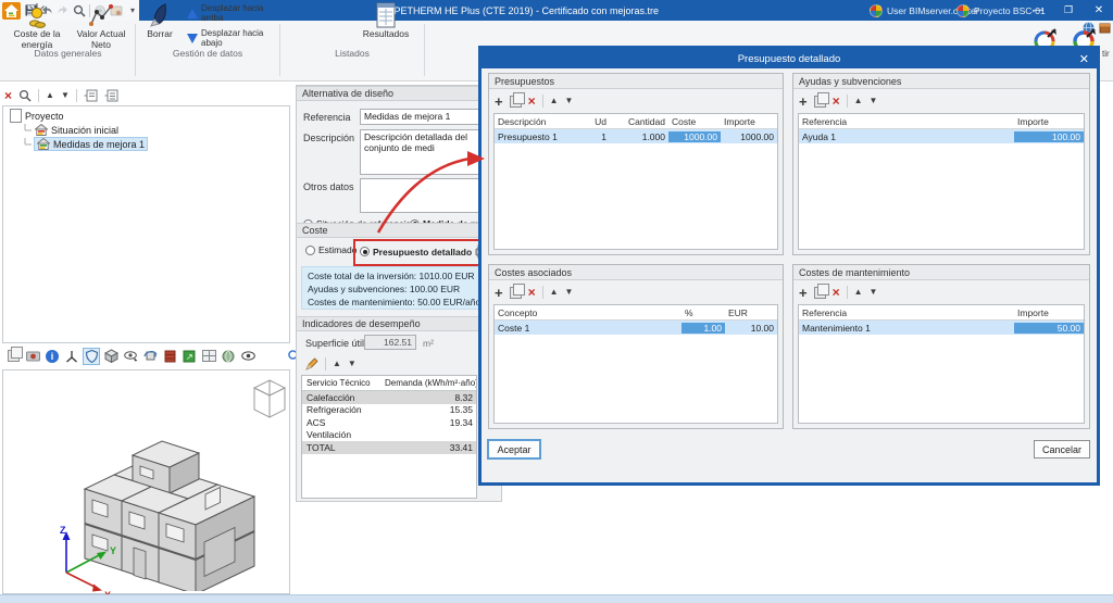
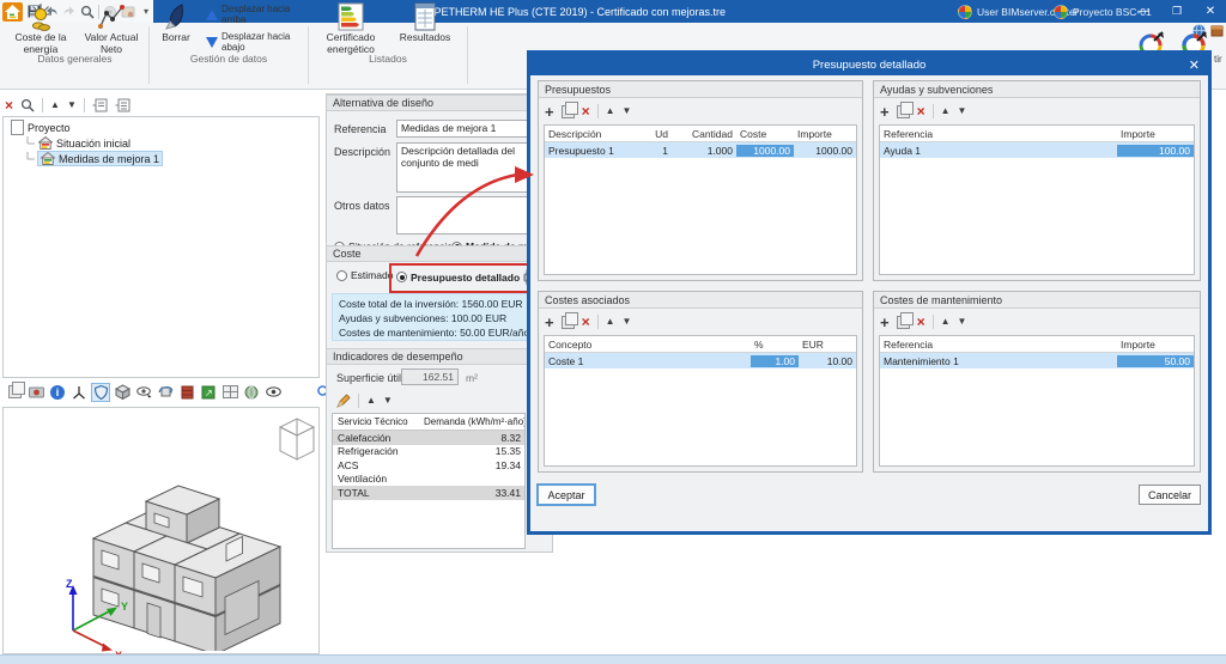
  ▾
  PETHERM HE Plus (CTE 2019) - Certificado con mejoras.tre
  User BIMserver.er
  Proyecto BSC-01
  —
  ❐
  ✕
  Coste de la energía
  Valor Actual Neto
  Datos generales
  Borrar
  Desplazar hacia arriba
  Desplazar hacia abajo
  Gestión de datos
+ Certificado energético
  Resultados
  Listados
  tir
  ×
  ▲
  ▼
  Proyecto
  Situación inicial
  Medidas de mejora 1
  i
  ↗
  Z
  Y
  Alternativa de diseño
  Referencia
  Medidas de mejora 1
  Descripción
  Descripción detallada del conjunto de medi
  Otros datos
  Coste
  Estimado
  Presupuesto detallado
- Coste total de la inversión: 1010.00 EUR
+ Coste total de la inversión: 1560.00 EUR
  Ayudas y subvenciones: 100.00 EUR
  Costes de mantenimiento: 50.00 EUR/añ
  Indicadores de desempeño
  Superficie úti
  162.51
  m²
  ▲
  ▼
  Servicio Técnico
  Demanda (kWh/m²·año
  Calefacción
  8.32
  Refrigeración
  15.35
  ACS
  19.34
  Ventilación
  TOTAL
  33.41
  Presupuesto detallado
  ✕
  Presupuestos
  +
  ×
  ▲
  ▼
  Descripción
  Ud
  Cantidad
  Coste
  Importe
  Presupuesto 1
  1
  1.000
  1000.00
  1000.00
  Ayudas y subvenciones
  +
  ×
  ▲
  ▼
  Referencia
  Importe
  Ayuda 1
  100.00
  Costes asociados
  +
  ×
  ▲
  ▼
  Concepto
  %
  EUR
  Coste 1
  1.00
  10.00
  Costes de mantenimiento
  +
  ×
  ▲
  ▼
  Referencia
  Importe
  Mantenimiento 1
  50.00
  Aceptar
  Cancelar
